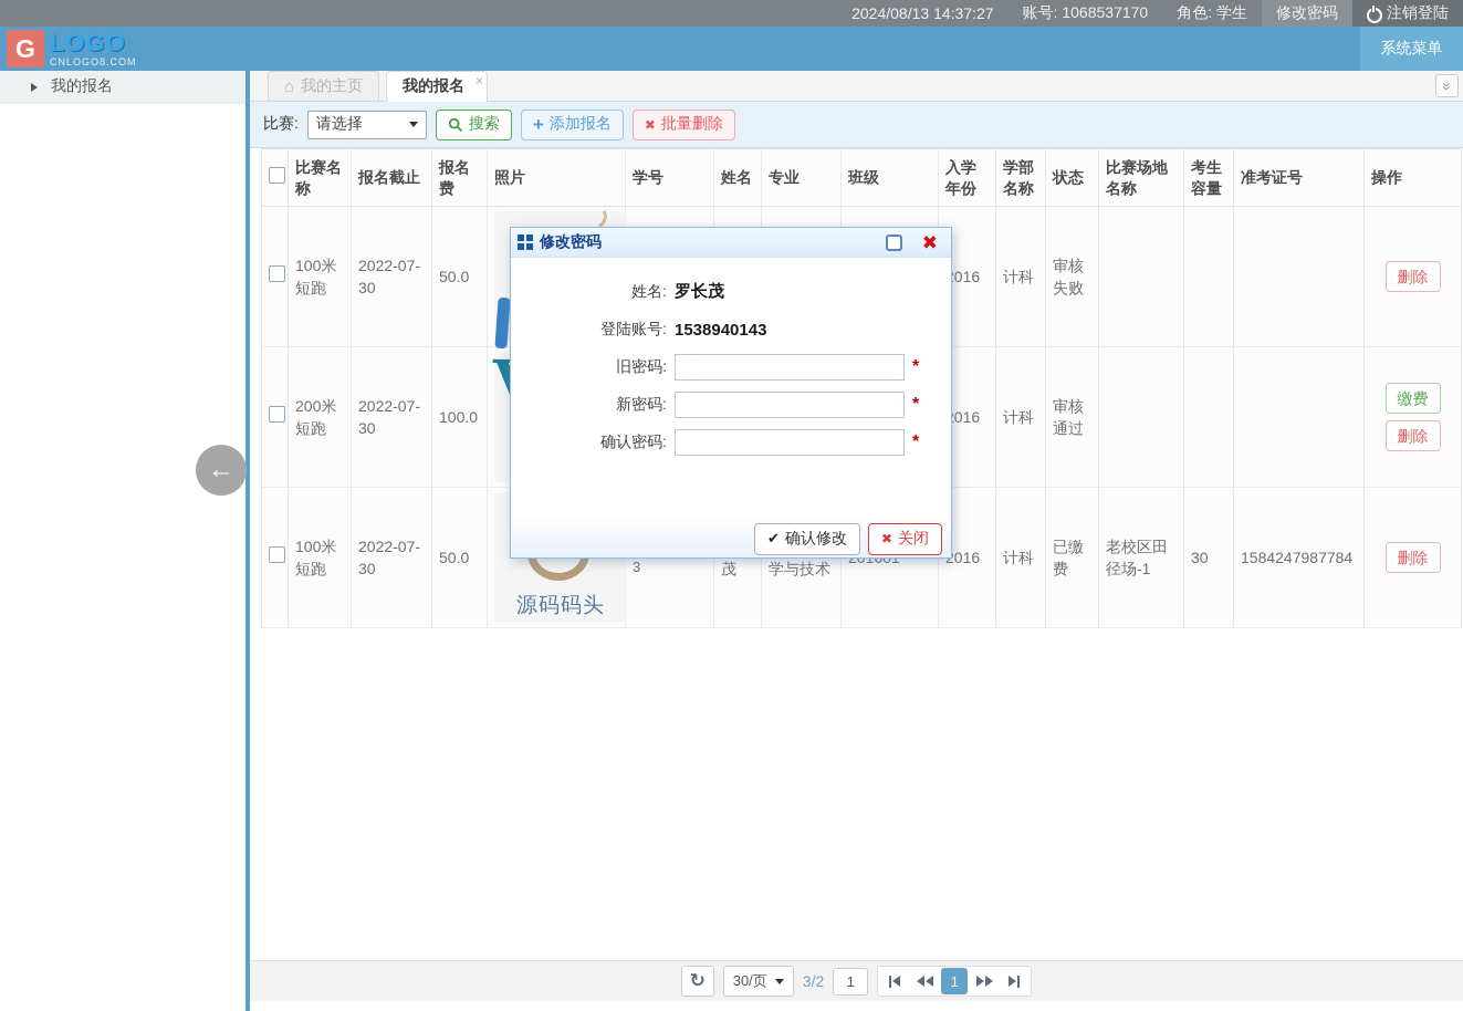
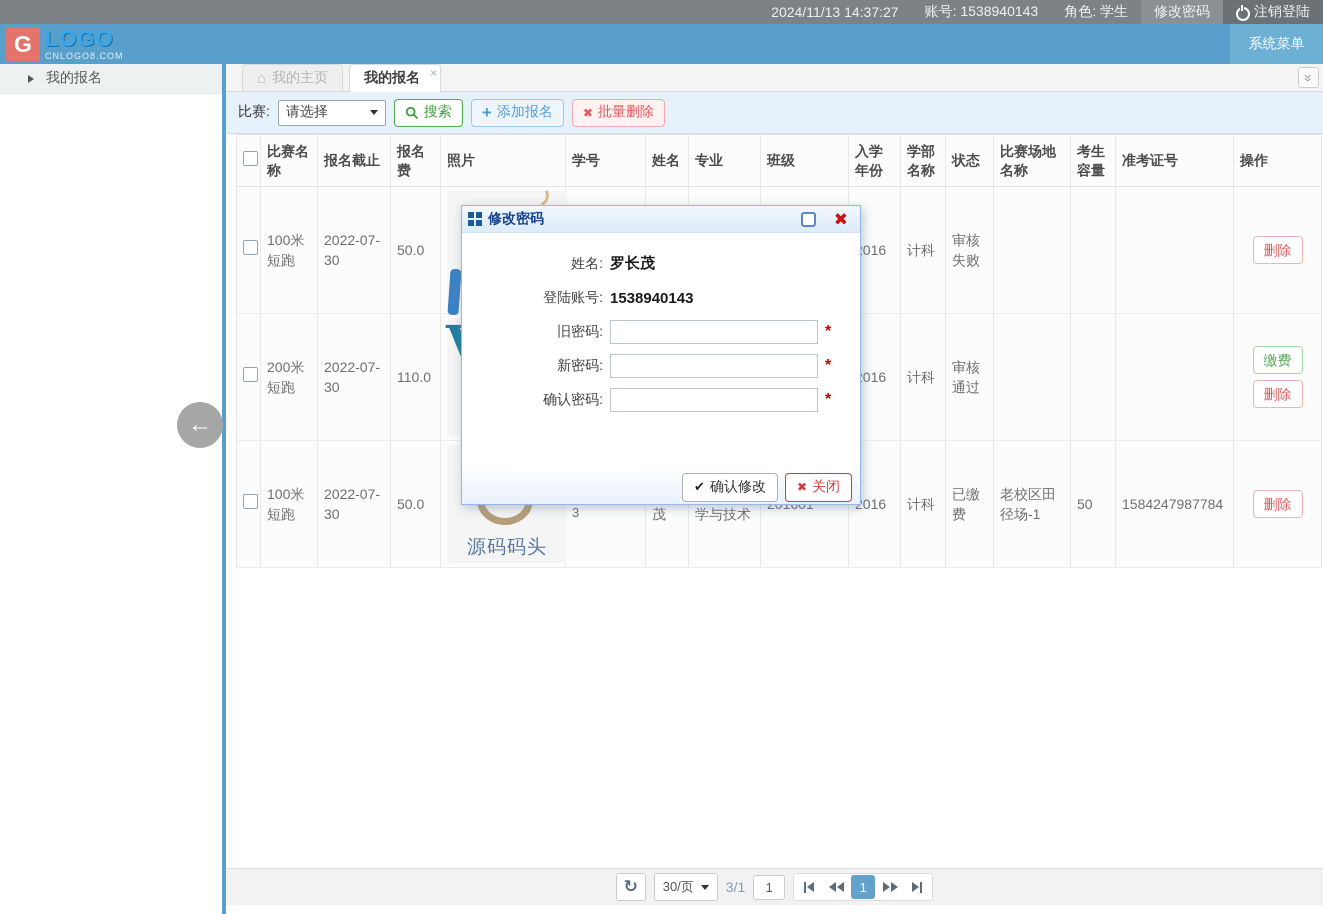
- 2024/08/13 14:37:27
+ 2024/11/13 14:37:27
- 账号: 1068537170
+ 账号: 1538940143
  角色: 学生
  修改密码
  注销登陆
  G
  LOGO
  CNLOGO8.COM
  系统菜单
  我的报名
  ←
  ⌂
  我的主页
  我的报名
  ×
  比赛:
  请选择
  搜索
  +
  添加报名
  ✖
  批量删除
  	比赛名称	报名截止	报名费	照片	学号	姓名	专业	班级	入学年份	学部名称	状态	比赛场地名称	考生容量	准考证号	操作
  	100米短跑	2022-07-30	50.0						016	计科	审核失败				删除
- 	200米短跑	2022-07-30	100.0						016	计科	审核通过				缴费 删除
+ 	200米短跑	2022-07-30	110.0						016	计科	审核通过				缴费 删除
- 	100米短跑	2022-07-30	50.0	源码码头	3	茂	学与技术		016	计科	已缴费	老校区田径场-1	30	1584247987784	删除
+ 	100米短跑	2022-07-30	50.0	源码码头	3	茂	学与技术		016	计科	已缴费	老校区田径场-1	50	1584247987784	删除
  ↻
  30/页
- 3/2
+ 3/1
  1
  1
  修改密码
  ✖
  姓名:
  罗长茂
  登陆账号:
  1538940143
  旧密码:
  *
  新密码:
  *
  确认密码:
  *
  ✔
  确认修改
  ✖
  关闭
